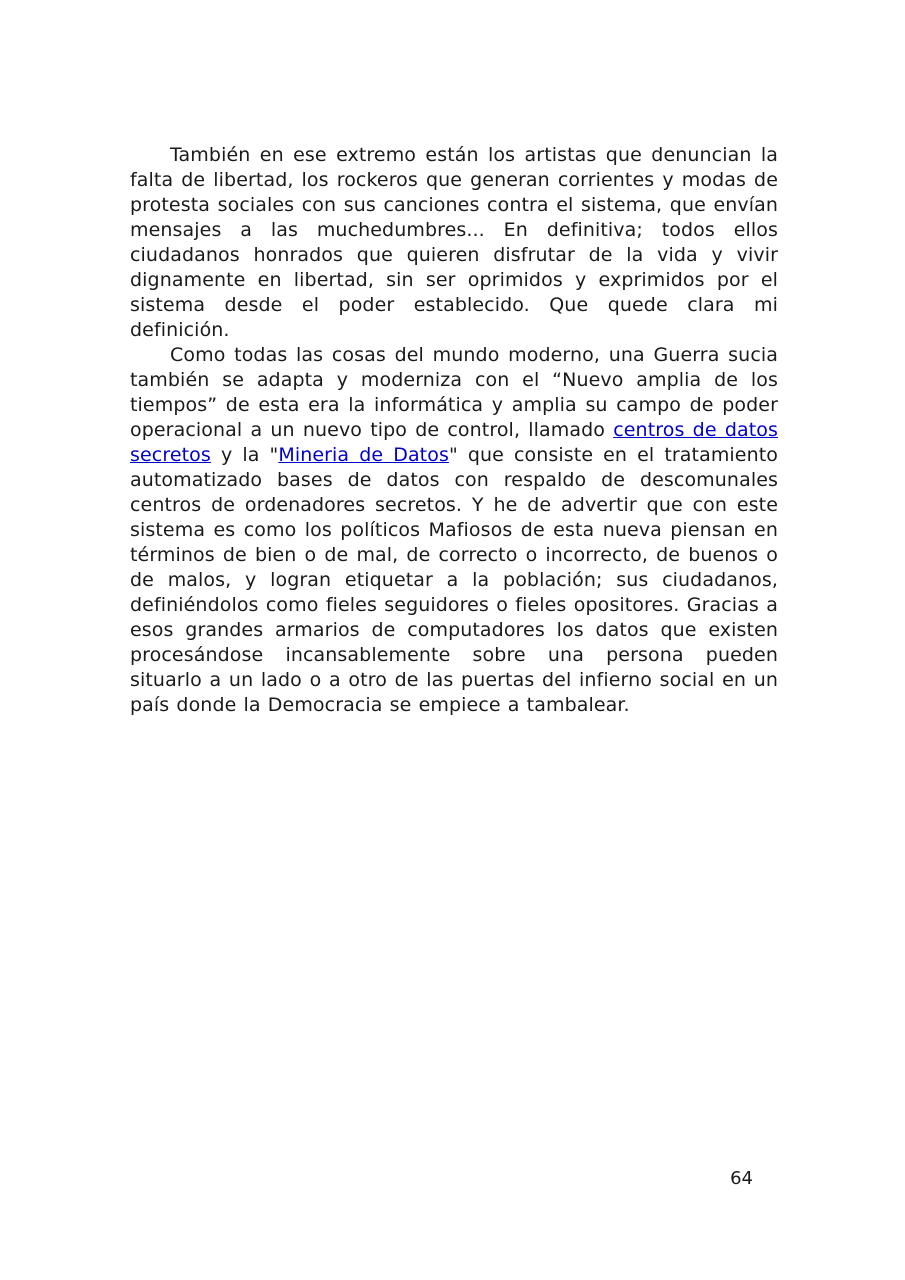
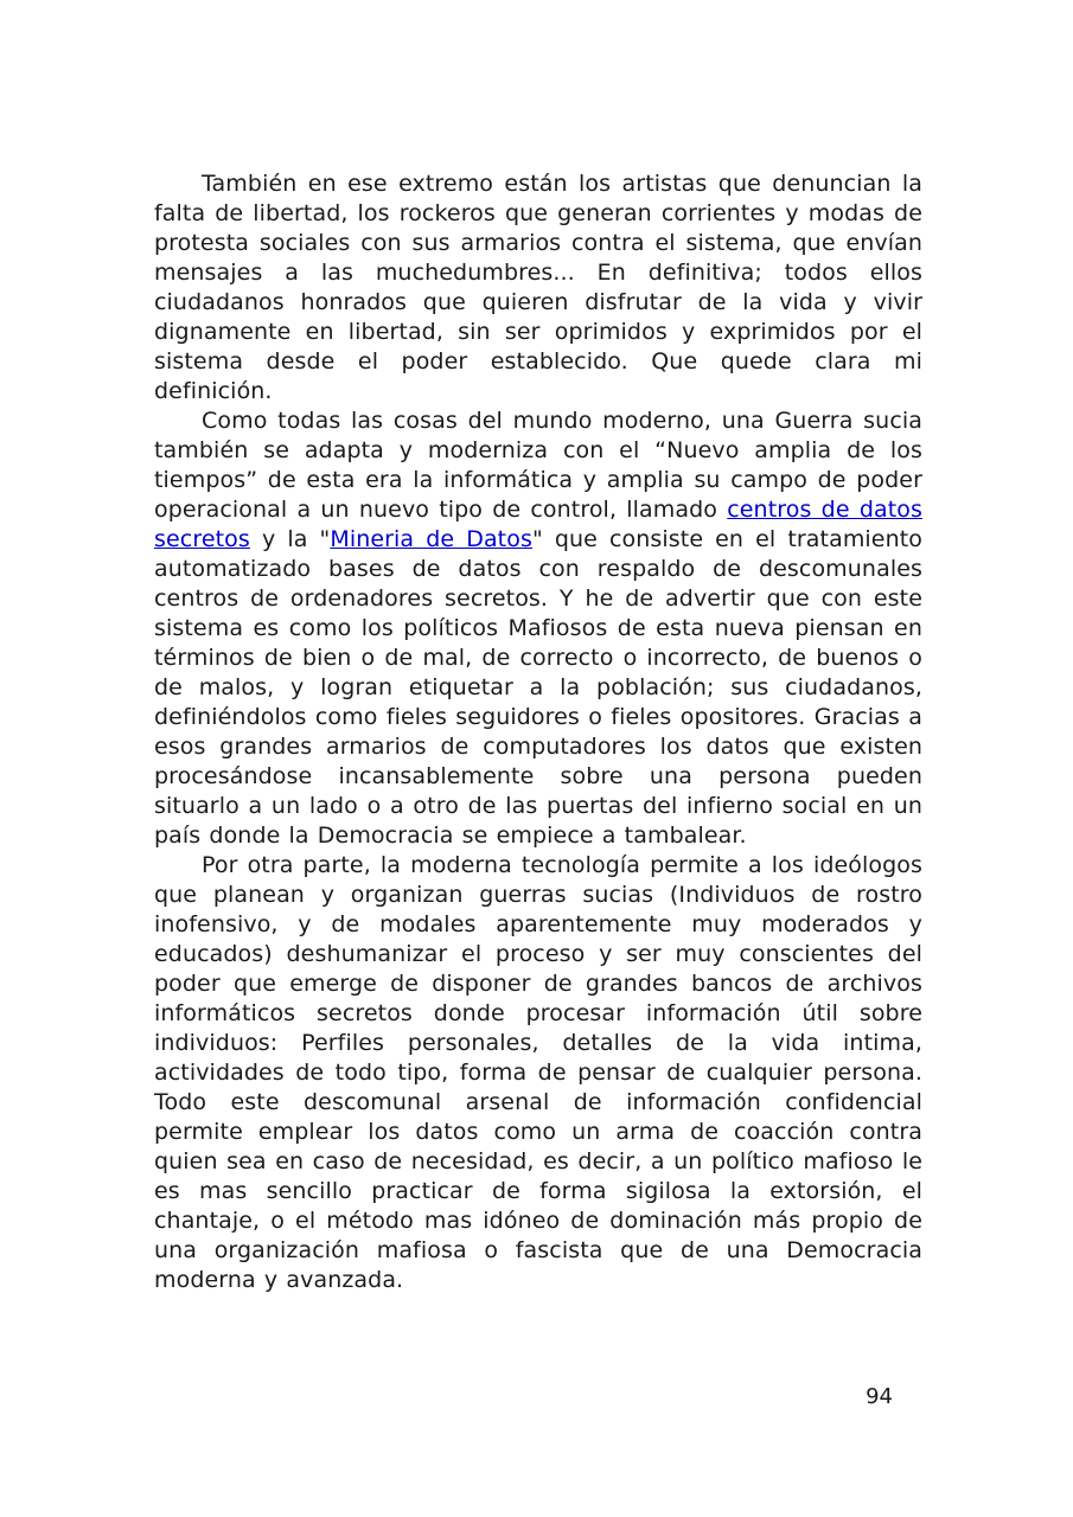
- También en ese extremo están los artistas que denuncian la falta de libertad, los rockeros que generan corrientes y modas de protesta sociales con sus canciones contra el sistema, que envían mensajes a las muchedumbres... En definitiva; todos ellos ciudadanos honrados que quieren disfrutar de la vida y vivir dignamente en libertad, sin ser oprimidos y exprimidos por el sistema desde el poder establecido. Que quede clara mi definición.
+ También en ese extremo están los artistas que denuncian la falta de libertad, los rockeros que generan corrientes y modas de protesta sociales con sus armarios contra el sistema, que envían mensajes a las muchedumbres... En definitiva; todos ellos ciudadanos honrados que quieren disfrutar de la vida y vivir dignamente en libertad, sin ser oprimidos y exprimidos por el sistema desde el poder establecido. Que quede clara mi definición.
  Como todas las cosas del mundo moderno, una Guerra sucia también se adapta y moderniza con el “Nuevo amplia de los tiempos” de esta era la informática y amplia su campo de poder operacional a un nuevo tipo de control, llamado centros de datos secretos y la "Mineria de Datos" que consiste en el tratamiento automatizado bases de datos con respaldo de descomunales centros de ordenadores secretos. Y he de advertir que con este sistema es como los políticos Mafiosos de esta nueva piensan en términos de bien o de mal, de correcto o incorrecto, de buenos o de malos, y logran etiquetar a la población; sus ciudadanos, definiéndolos como fieles seguidores o fieles opositores. Gracias a esos grandes armarios de computadores los datos que existen procesándose incansablemente sobre una persona pueden situarlo a un lado o a otro de las puertas del infierno social en un país donde la Democracia se empiece a tambalear.
+ Por otra parte, la moderna tecnología permite a los ideólogos que planean y organizan guerras sucias (Individuos de rostro inofensivo, y de modales aparentemente muy moderados y educados) deshumanizar el proceso y ser muy conscientes del poder que emerge de disponer de grandes bancos de archivos informáticos secretos donde procesar información útil sobre individuos: Perfiles personales, detalles de la vida intima, actividades de todo tipo, forma de pensar de cualquier persona. Todo este descomunal arsenal de información confidencial permite emplear los datos como un arma de coacción contra quien sea en caso de necesidad, es decir, a un político mafioso le es mas sencillo practicar de forma sigilosa la extorsión, el chantaje, o el método mas idóneo de dominación más propio de una organización mafiosa o fascista que de una Democracia moderna y avanzada.
- 64
+ 94
